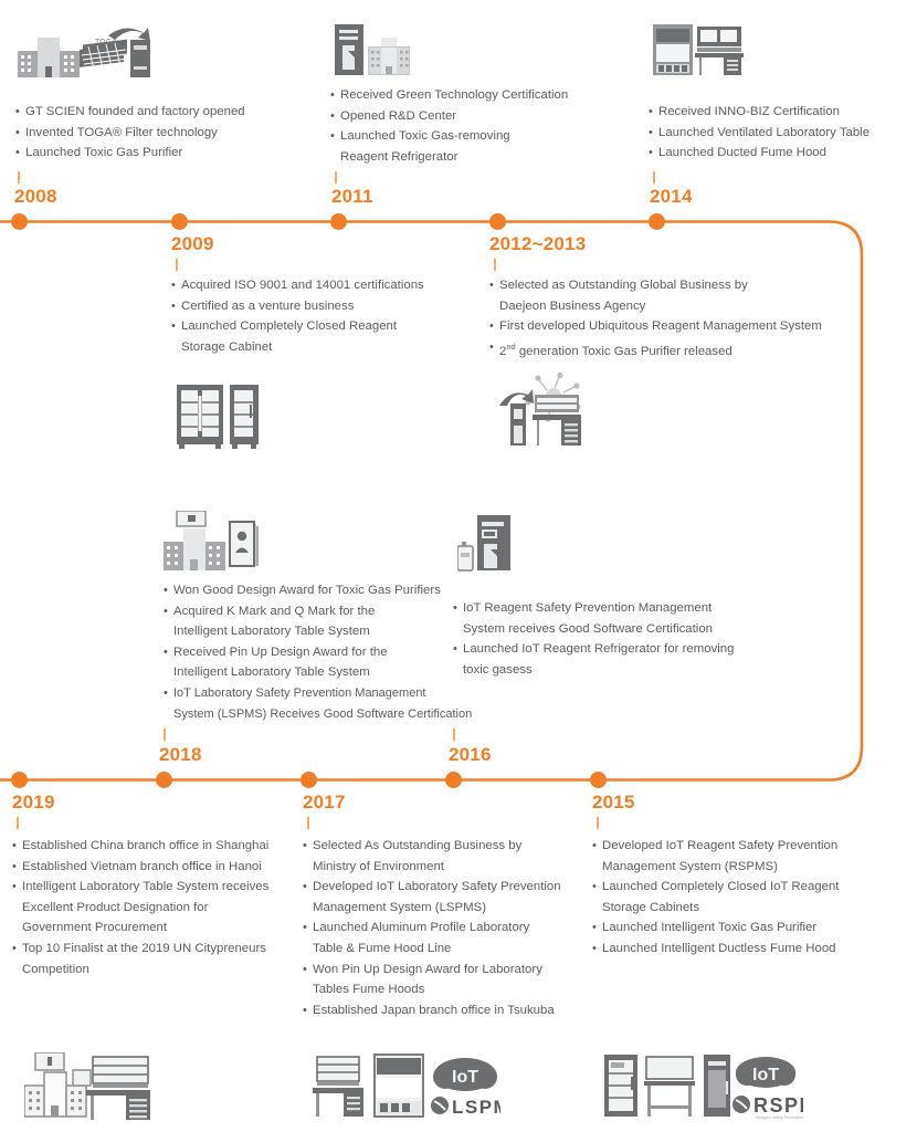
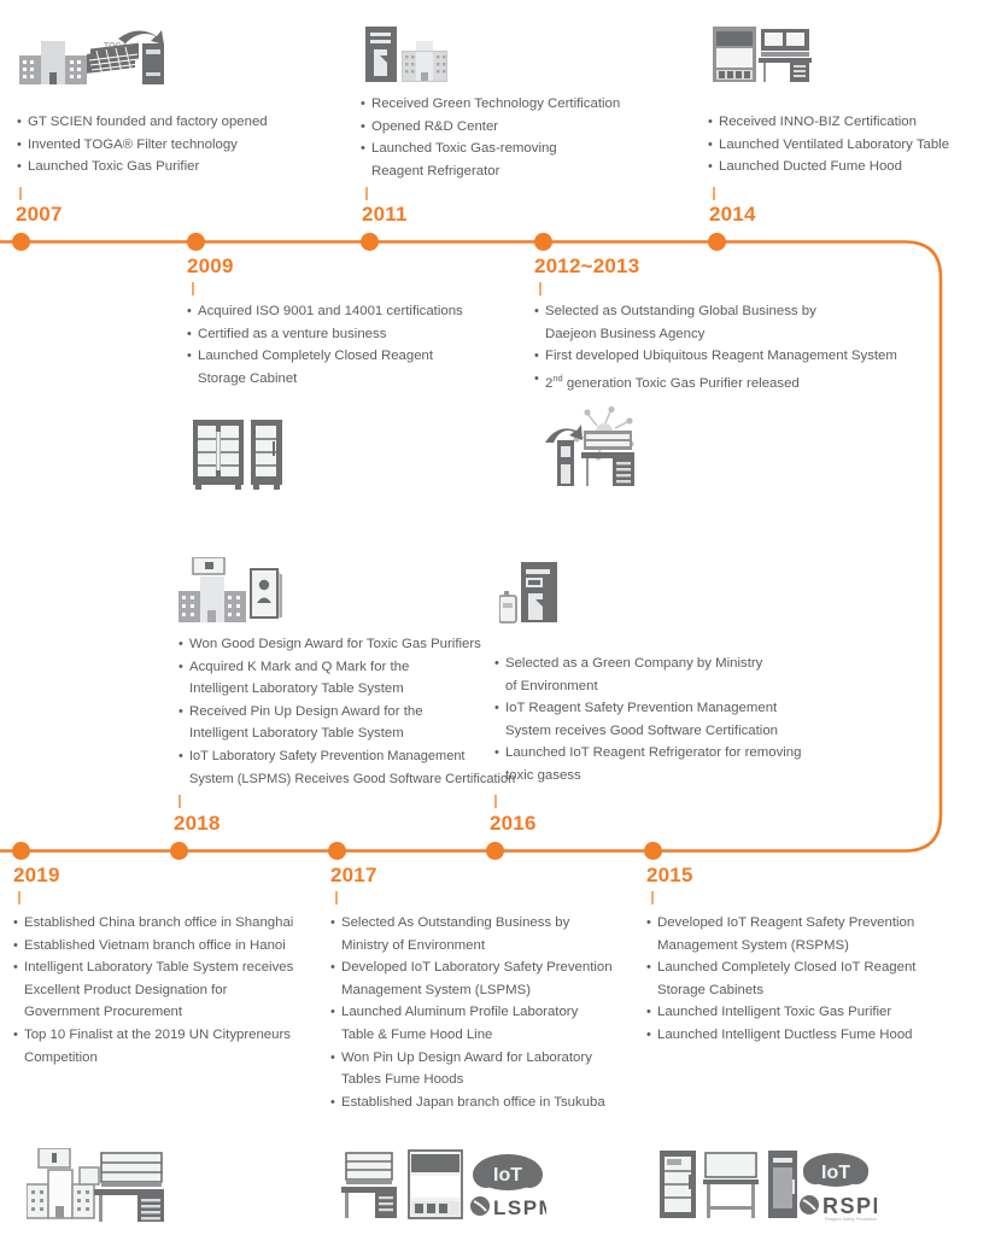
  GT SCIEN founded and factory opened
  Invented TOGA® Filter technology
  Launched Toxic Gas Purifier
- 2008
+ 2007
  Received Green Technology Certification
  Opened R&D Center
  Launched Toxic Gas-removing
  Reagent Refrigerator
  2011
  Received INNO-BIZ Certification
  Launched Ventilated Laboratory Table
  Launched Ducted Fume Hood
  2014
  2009
  Acquired ISO 9001 and 14001 certifications
  Certified as a venture business
  Launched Completely Closed Reagent
  Storage Cabinet
  2012~2013
  Selected as Outstanding Global Business by
  Daejeon Business Agency
  First developed Ubiquitous Reagent Management System
  2nd generation Toxic Gas Purifier released
  Won Good Design Award for Toxic Gas Purifiers
  Acquired K Mark and Q Mark for the
  Intelligent Laboratory Table System
  Received Pin Up Design Award for the
  Intelligent Laboratory Table System
  IoT Laboratory Safety Prevention Management
  System (LSPMS) Receives Good Software Certification
  2018
+ Selected as a Green Company by Ministry
+ of Environment
  IoT Reagent Safety Prevention Management
  System receives Good Software Certification
  Launched IoT Reagent Refrigerator for removing
  toxic gasess
  2016
  2019
  Established China branch office in Shanghai
  Established Vietnam branch office in Hanoi
  Intelligent Laboratory Table System receives
  Excellent Product Designation for
  Government Procurement
  Top 10 Finalist at the 2019 UN Citypreneurs
  Competition
  2017
  Selected As Outstanding Business by
  Ministry of Environment
  Developed IoT Laboratory Safety Prevention
  Management System (LSPMS)
  Launched Aluminum Profile Laboratory
  Table & Fume Hood Line
  Won Pin Up Design Award for Laboratory
  Tables Fume Hoods
  Established Japan branch office in Tsukuba
  IoT
  2015
  Developed IoT Reagent Safety Prevention
  Management System (RSPMS)
  Launched Completely Closed IoT Reagent
  Storage Cabinets
  Launched Intelligent Toxic Gas Purifier
  Launched Intelligent Ductless Fume Hood
  IoT
